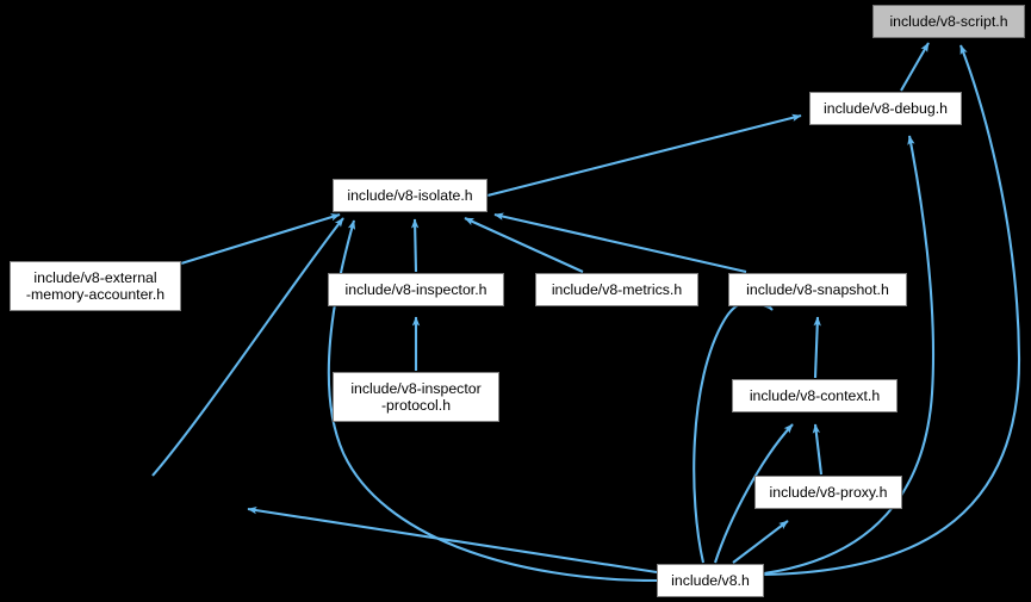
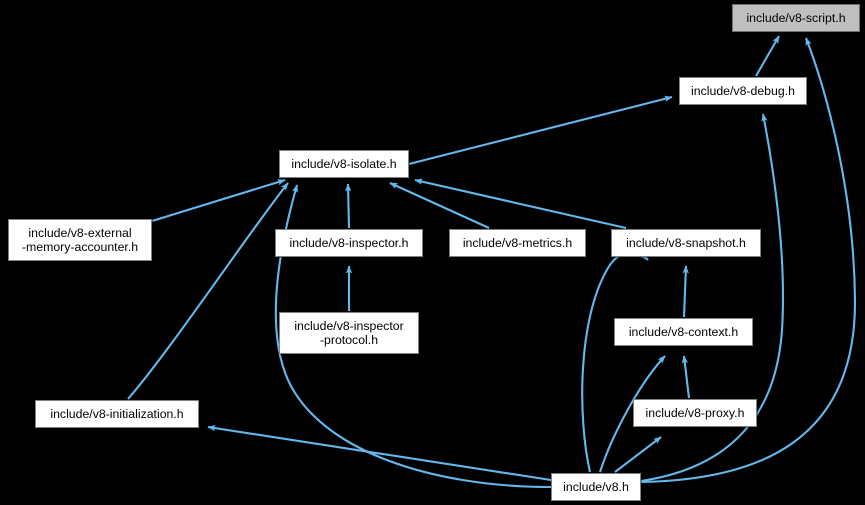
  include/v8-script.h
  include/v8-debug.h
  include/v8-isolate.h
  include/v8-external
  -memory-accounter.h
  include/v8-inspector.h
  include/v8-metrics.h
  include/v8-snapshot.h
  include/v8-inspector
  -protocol.h
  include/v8-context.h
  include/v8-proxy.h
+ include/v8-initialization.h
  include/v8.h
